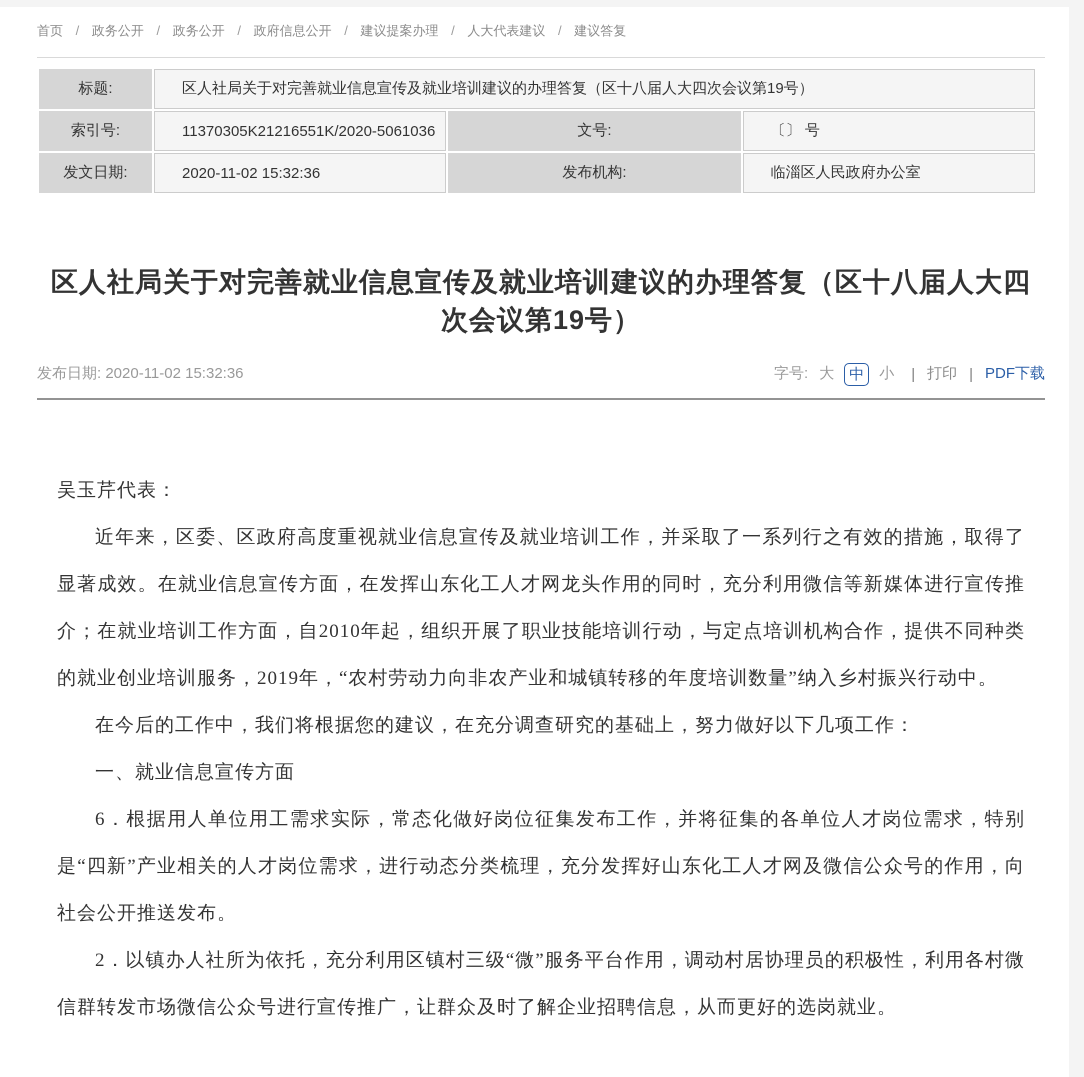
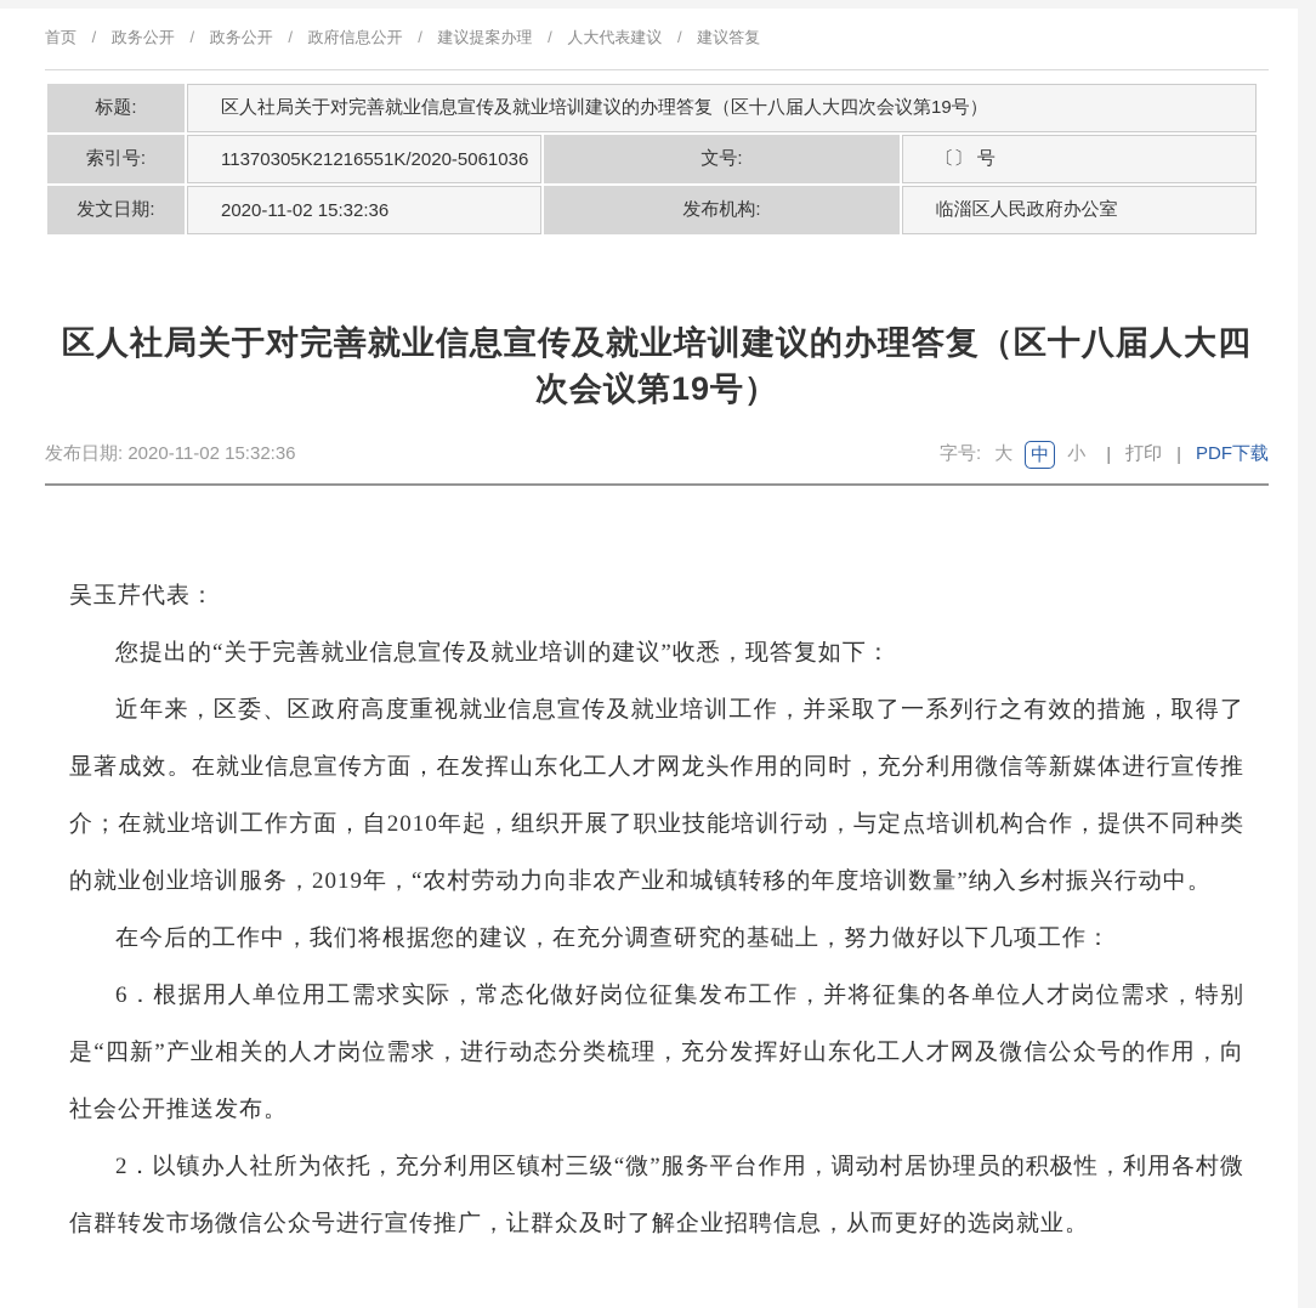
  首页 / 政务公开 / 政务公开 / 政府信息公开 / 建议提案办理 / 人大代表建议 / 建议答复
  标题:	区人社局关于对完善就业信息宣传及就业培训建议的办理答复（区十八届人大四次会议第19号）
  索引号:	11370305K21216551K/2020-5061036	文号:	〔〕 号
  发文日期:	2020-11-02 15:32:36	发布机构:	临淄区人民政府办公室
  区人社局关于对完善就业信息宣传及就业培训建议的办理答复（区十八届人大四次会议第19号）
  发布日期: 2020-11-02 15:32:36
  字号:
  大
  中
  小
  |
  打印
  |
  PDF下载
  吴玉芹代表：
+ 您提出的“关于完善就业信息宣传及就业培训的建议”收悉，现答复如下：
  近年来，区委、区政府高度重视就业信息宣传及就业培训工作，并采取了一系列行之有效的措施，取得了显著成效。在就业信息宣传方面，在发挥山东化工人才网龙头作用的同时，充分利用微信等新媒体进行宣传推介；在就业培训工作方面，自2010年起，组织开展了职业技能培训行动，与定点培训机构合作，提供不同种类的就业创业培训服务，2019年，“农村劳动力向非农产业和城镇转移的年度培训数量”纳入乡村振兴行动中。
  在今后的工作中，我们将根据您的建议，在充分调查研究的基础上，努力做好以下几项工作：
- 一、就业信息宣传方面
  6．根据用人单位用工需求实际，常态化做好岗位征集发布工作，并将征集的各单位人才岗位需求，特别是“四新”产业相关的人才岗位需求，进行动态分类梳理，充分发挥好山东化工人才网及微信公众号的作用，向社会公开推送发布。
  2．以镇办人社所为依托，充分利用区镇村三级“微”服务平台作用，调动村居协理员的积极性，利用各村微信群转发市场微信公众号进行宣传推广，让群众及时了解企业招聘信息，从而更好的选岗就业。
